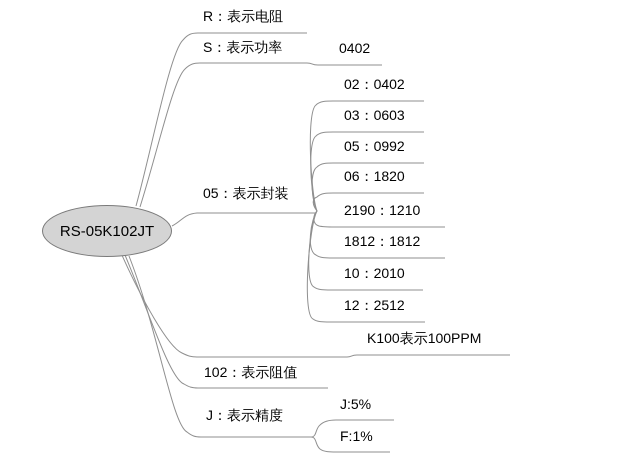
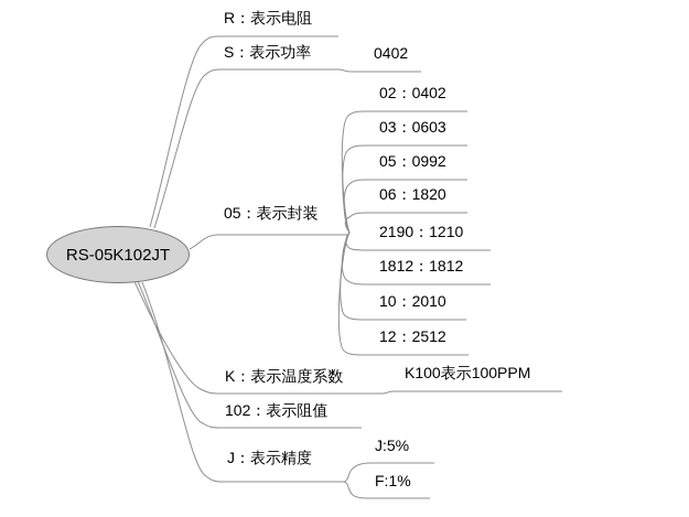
  RS-05K102JT
  R：表示电阻
  S：表示功率
  0402
  05：表示封装
  02：0402
  03：0603
  05：0992
  06：1820
  2190：1210
  1812：1812
  10：2010
  12：2512
+ K：表示温度系数
  K100表示100PPM
  102：表示阻值
  J：表示精度
  J:5%
  F:1%
